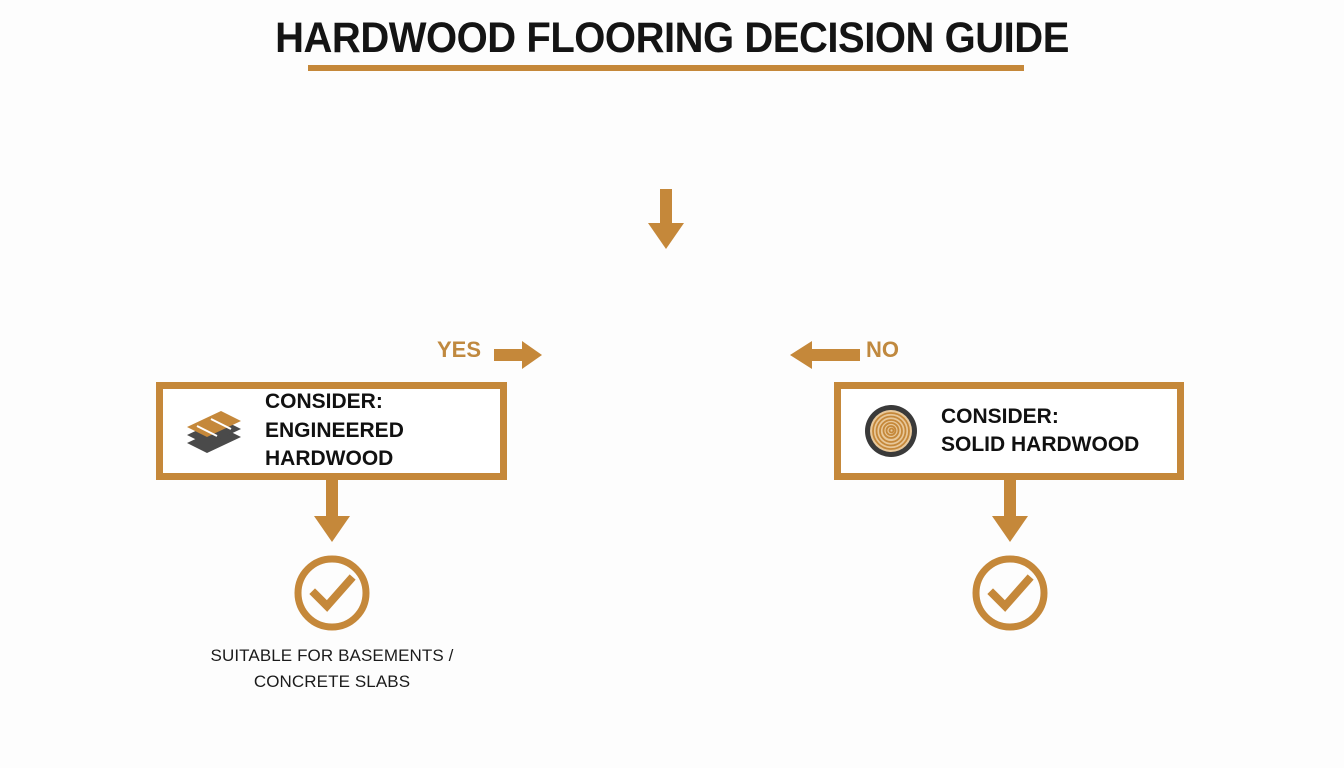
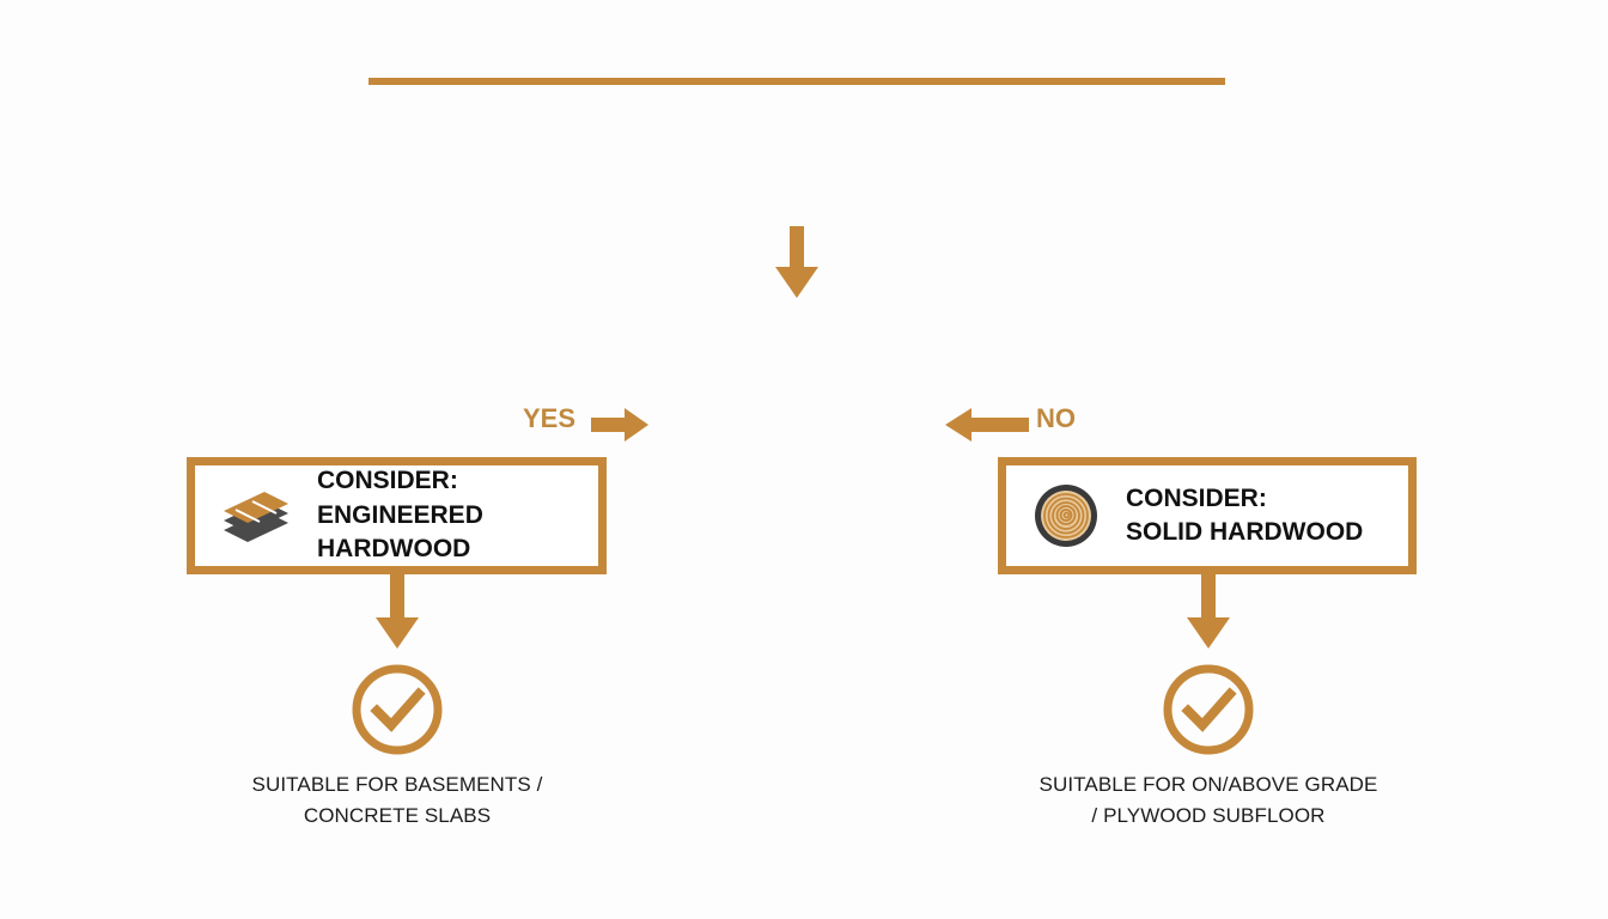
- HARDWOOD FLOORING DECISION GUIDE
  YES
  NO
  CONSIDER:
  ENGINEERED HARDWOOD
  CONSIDER:
  SOLID HARDWOOD
  SUITABLE FOR BASEMENTS /
  CONCRETE SLABS
+ SUITABLE FOR ON/ABOVE GRADE
+ / PLYWOOD SUBFLOOR
